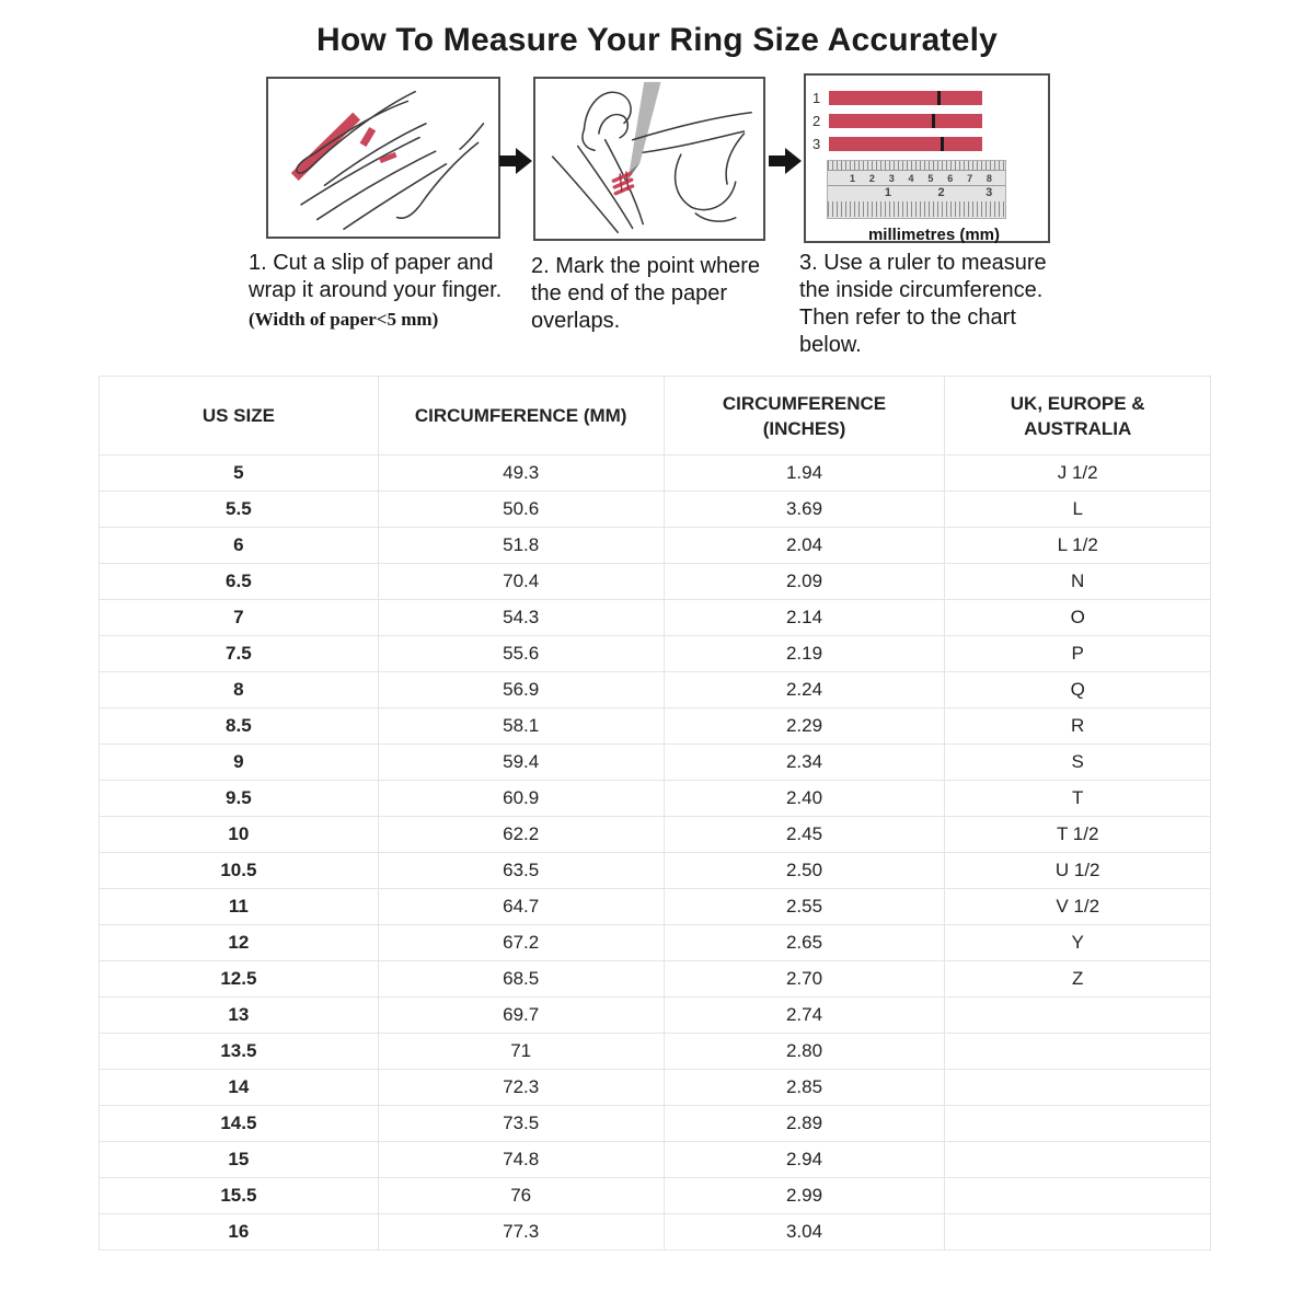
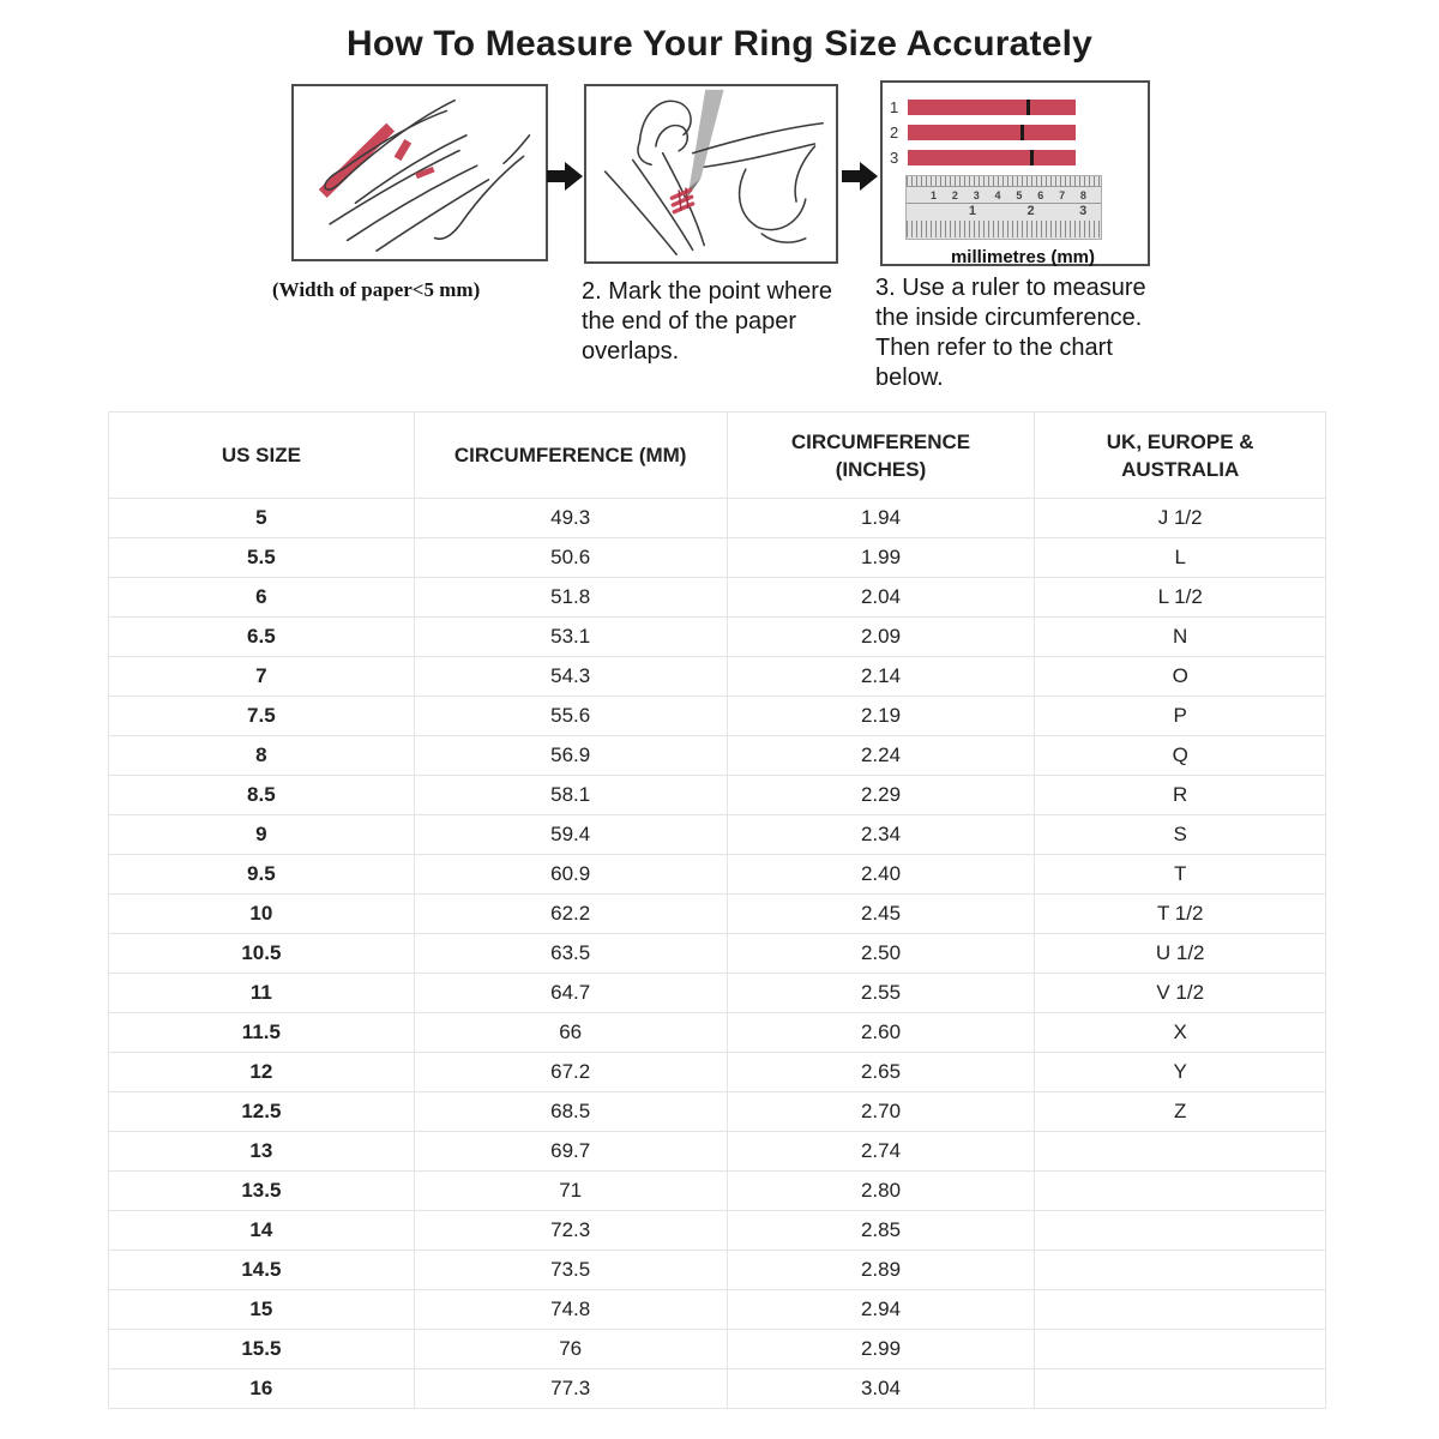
  How To Measure Your Ring Size Accurately
  1
  2
  3
  1
  2
  3
  4
  5
  6
  7
  8
  1
  2
  3
  millimetres (mm)
- 1. Cut a slip of paper and wrap it around your finger.
  (Width of paper<5 mm)
  2. Mark the point where the end of the paper overlaps.
  3. Use a ruler to measure the inside circumference. Then refer to the chart below.
  US SIZE	CIRCUMFERENCE (MM)	CIRCUMFERENCE(INCHES)	UK, EUROPE &AUSTRALIA
  5	49.3	1.94	J 1/2
- 5.5	50.6	3.69	L
+ 5.5	50.6	1.99	L
  6	51.8	2.04	L 1/2
- 6.5	70.4	2.09	N
+ 6.5	53.1	2.09	N
  7	54.3	2.14	O
  7.5	55.6	2.19	P
  8	56.9	2.24	Q
  8.5	58.1	2.29	R
  9	59.4	2.34	S
  9.5	60.9	2.40	T
  10	62.2	2.45	T 1/2
  10.5	63.5	2.50	U 1/2
  11	64.7	2.55	V 1/2
+ 11.5	66	2.60	X
  12	67.2	2.65	Y
  12.5	68.5	2.70	Z
  13	69.7	2.74
  13.5	71	2.80
  14	72.3	2.85
  14.5	73.5	2.89
  15	74.8	2.94
  15.5	76	2.99
  16	77.3	3.04
